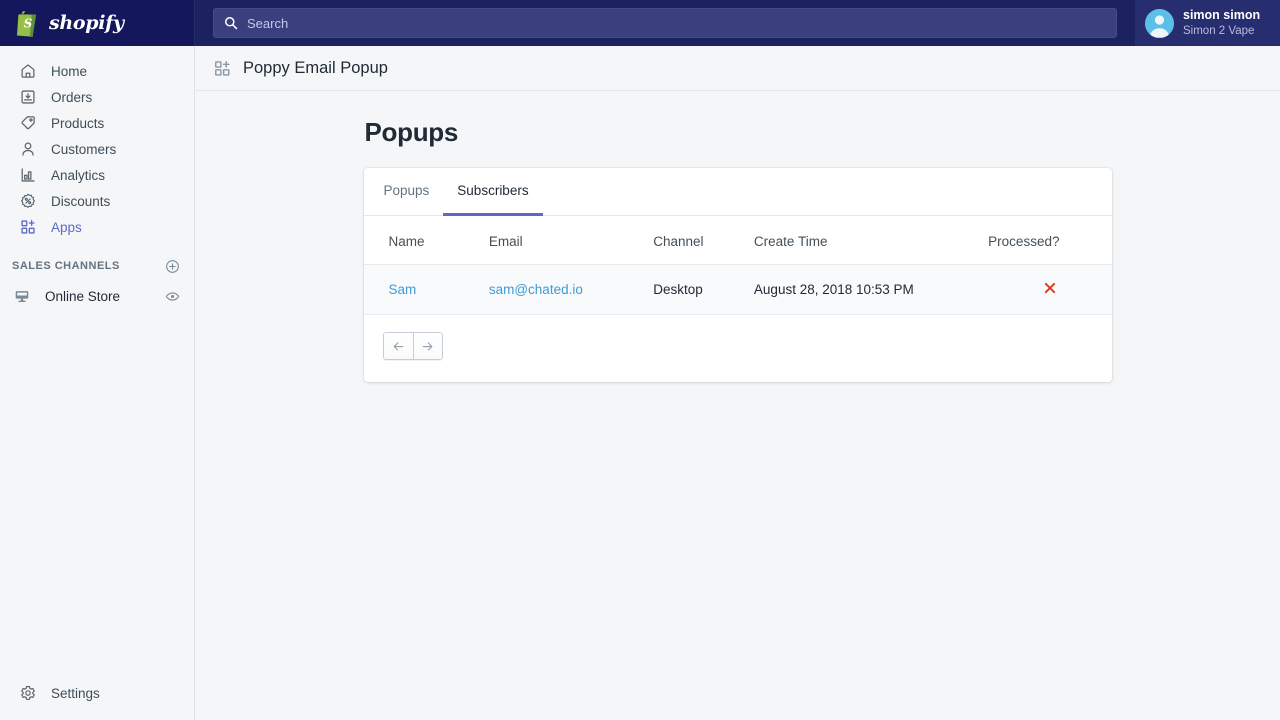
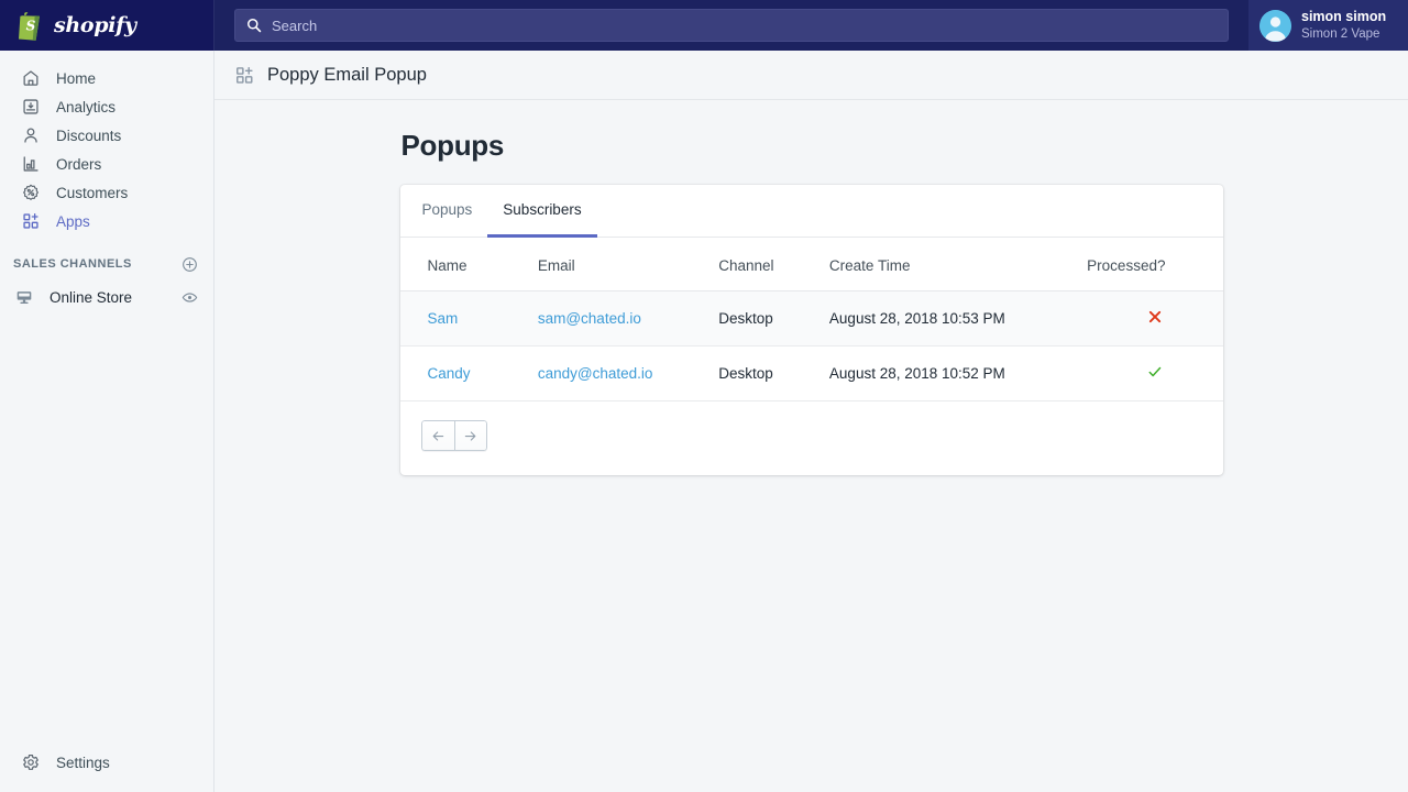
  S
  shopify
  Search
  simon simon
  Simon 2 Vape
  Home
- Orders
+ Analytics
- Products
- Customers
+ Discounts
- Analytics
+ Orders
- Discounts
+ Customers
  Apps
  SALES CHANNELS
  Online Store
  Settings
  Poppy Email Popup
  Popups
  Popups
  Subscribers
  Name	Email	Channel	Create Time	Processed?
  Sam	sam@chated.io	Desktop	August 28, 2018 10:53 PM
+ Candy	candy@chated.io	Desktop	August 28, 2018 10:52 PM
